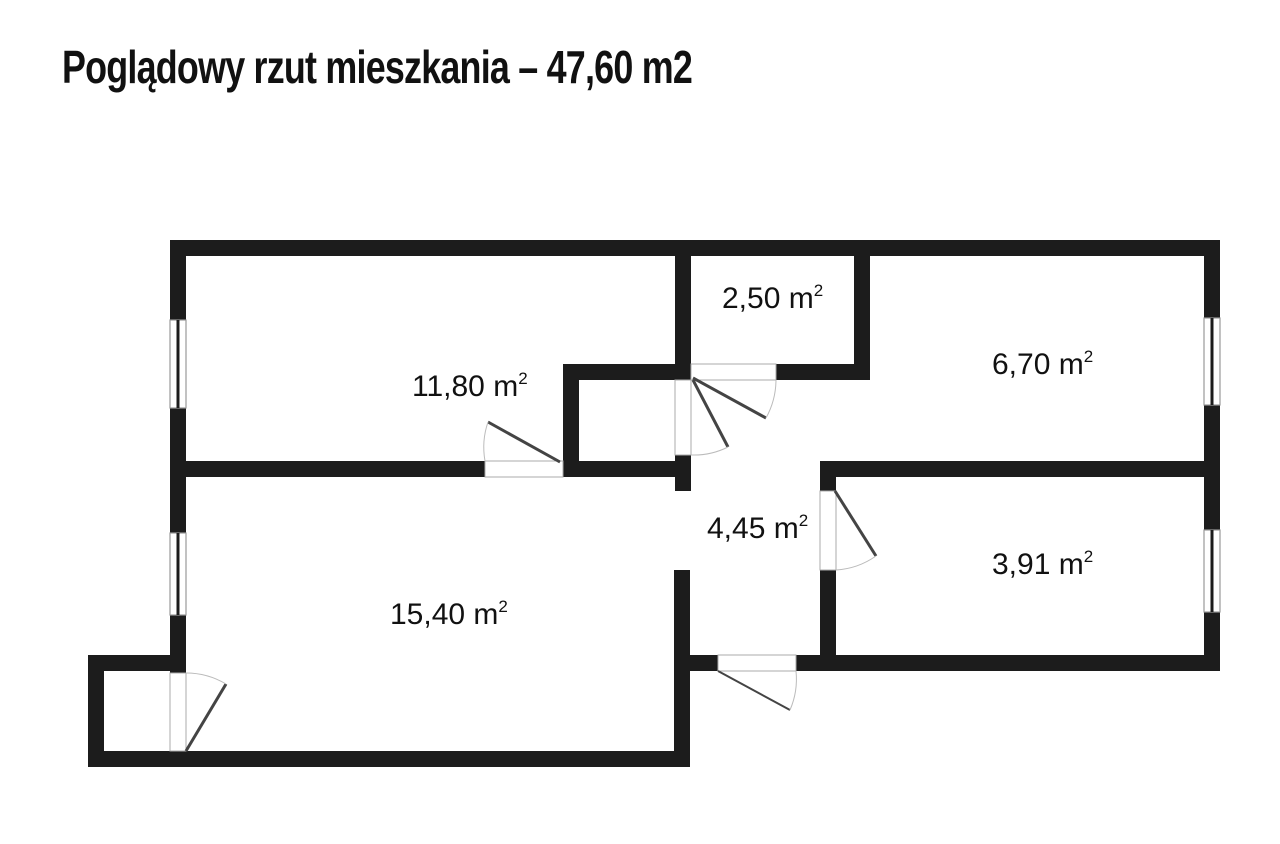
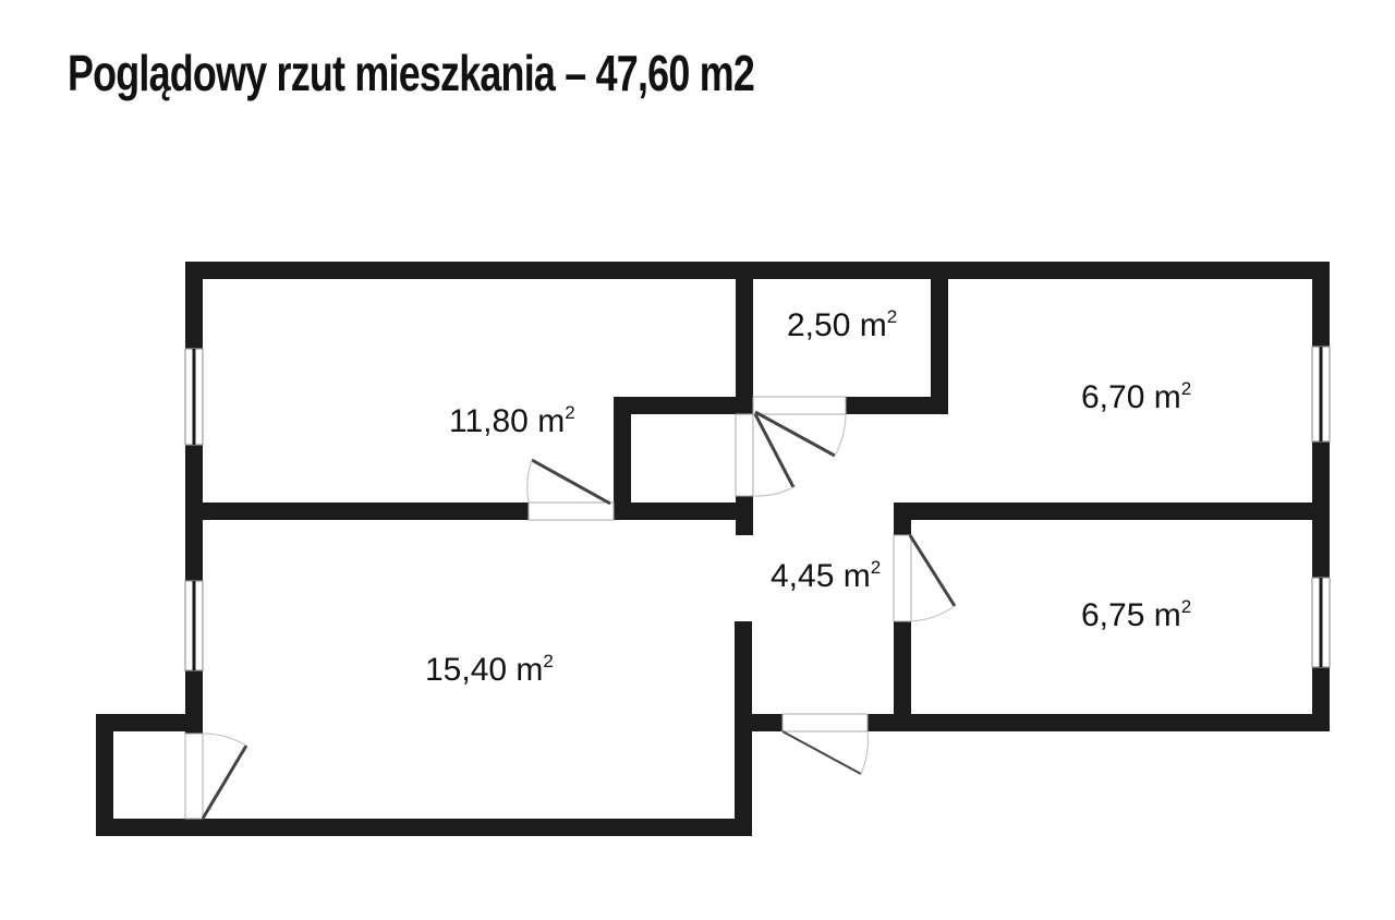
  Poglądowy rzut mieszkania – 47,60 m2
  11,80 m2
  2,50 m2
  6,70 m2
  4,45 m2
- 3,91 m2
+ 6,75 m2
  15,40 m2
